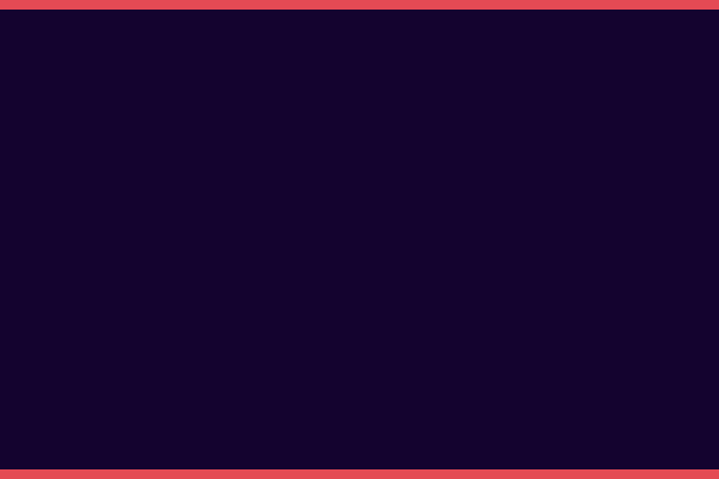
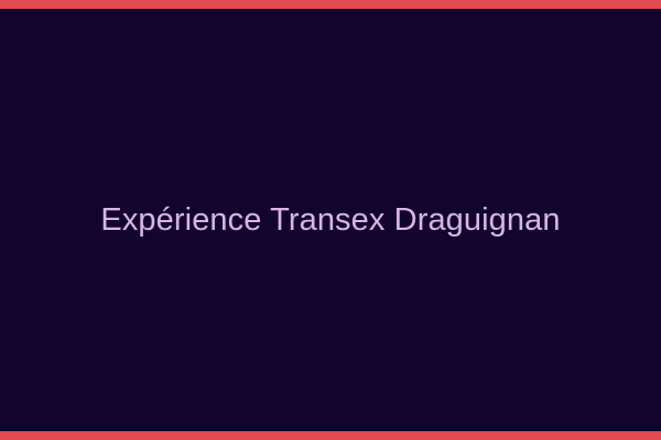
+ Expérience Transex Draguignan
